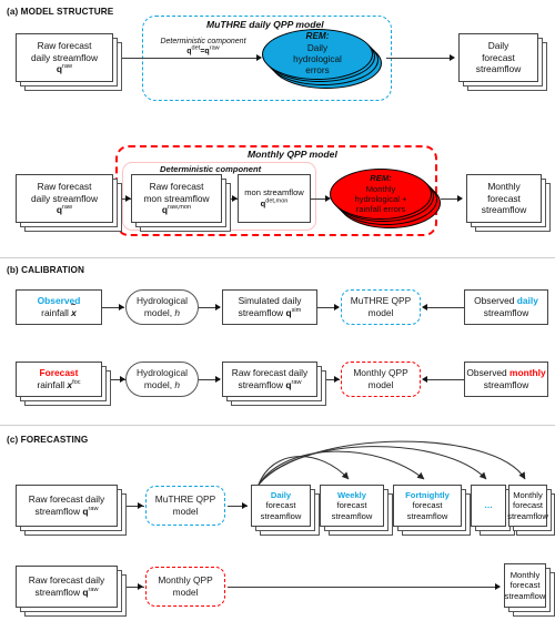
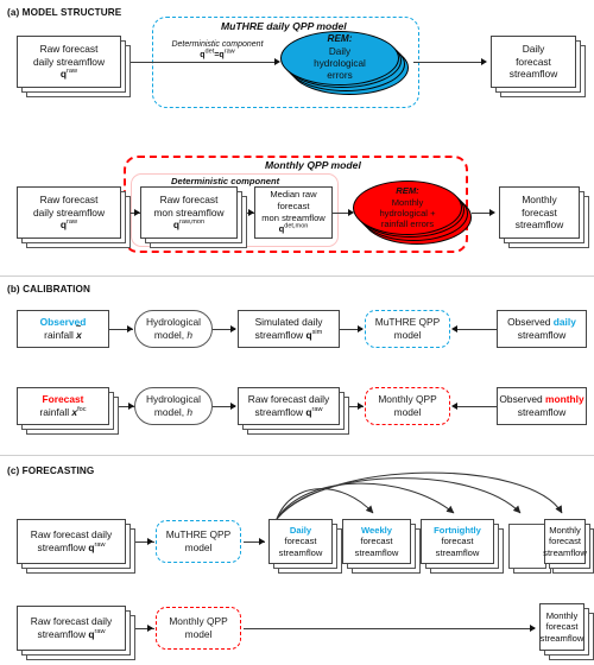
  (a) MODEL STRUCTURE
  MuTHRE daily QPP model
  Raw forecast
  daily streamflow
  REM:
  Daily
  hydrological
  errors
  Daily
  forecast
  streamflow
  Monthly QPP model
  Deterministic component
  Raw forecast
  daily streamflow
  Raw forecast
  mon streamflow
+ Median raw forecast
  mon streamflow
  REM:
  Monthly
  hydrological +
  rainfall errors
  Monthly
  forecast
  streamflow
  (b) CALIBRATION
  Observed
  rainfall x
  Hydrological
  model, h
  Simulated daily
  streamflow q
  MuTHRE QPP
  model
  Observed daily
  streamflow
  Forecast
  rainfall x
  Hydrological
  model, h
  Raw forecast daily
  streamflow q
  Monthly QPP
  model
  Observed monthly
  streamflow
  (c) FORECASTING
  Raw forecast daily
  streamflow q
  MuTHRE QPP
  model
  Daily
  forecast
  streamflow
  Weekly
  forecast
  streamflow
  Fortnightly
  forecast
  streamflow
- …
  Monthly
  forecast
  streamflow
  Raw forecast daily
  streamflow q
  Monthly QPP
  model
  Monthly
  forecast
  streamflow
